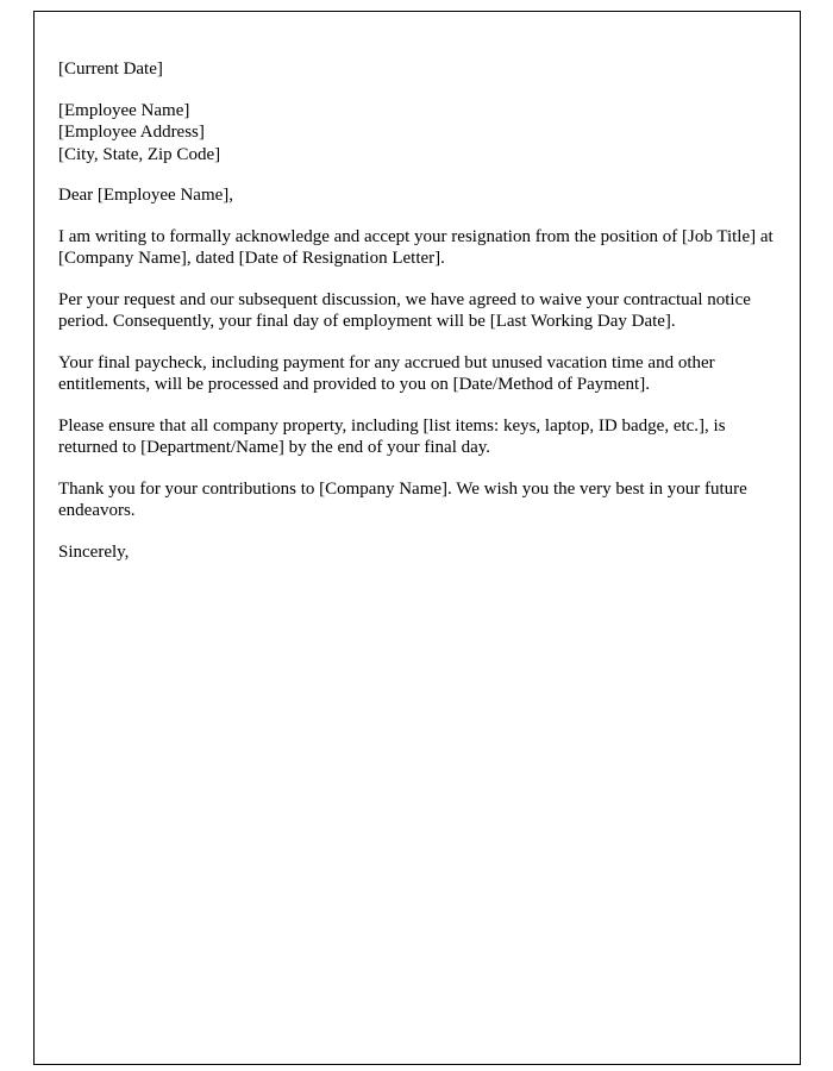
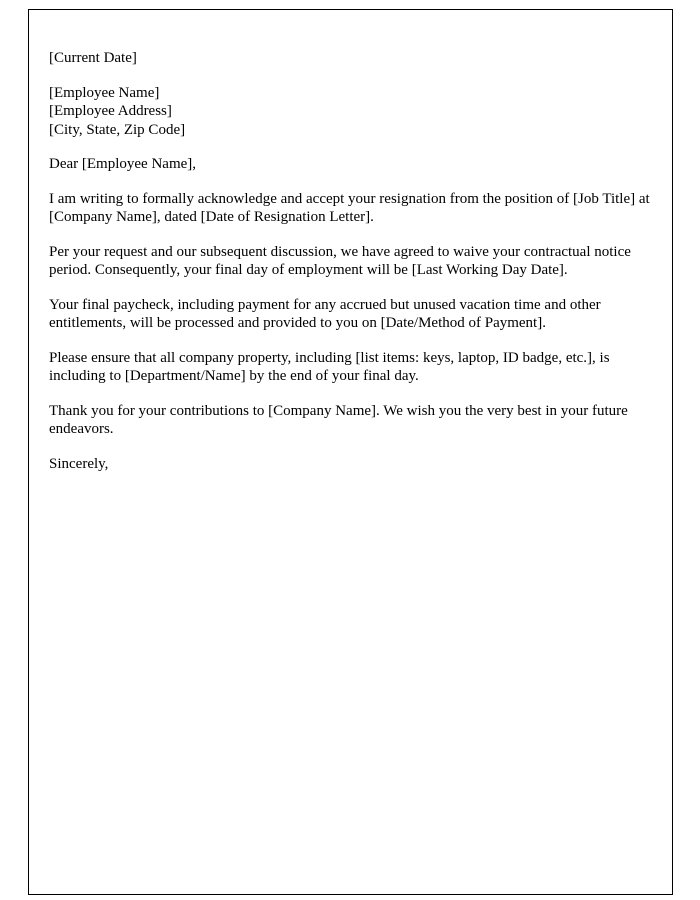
  [Current Date]
  [Employee Name]
  [Employee Address]
  [City, State, Zip Code]
  Dear [Employee Name],
  I am writing to formally acknowledge and accept your resignation from the position of [Job Title] at [Company Name], dated [Date of Resignation Letter].
  Per your request and our subsequent discussion, we have agreed to waive your contractual notice period. Consequently, your final day of employment will be [Last Working Day Date].
  Your final paycheck, including payment for any accrued but unused vacation time and other entitlements, will be processed and provided to you on [Date/Method of Payment].
- Please ensure that all company property, including [list items: keys, laptop, ID badge, etc.], is returned to [Department/Name] by the end of your final day.
+ Please ensure that all company property, including [list items: keys, laptop, ID badge, etc.], is including to [Department/Name] by the end of your final day.
  Thank you for your contributions to [Company Name]. We wish you the very best in your future endeavors.
  Sincerely,
